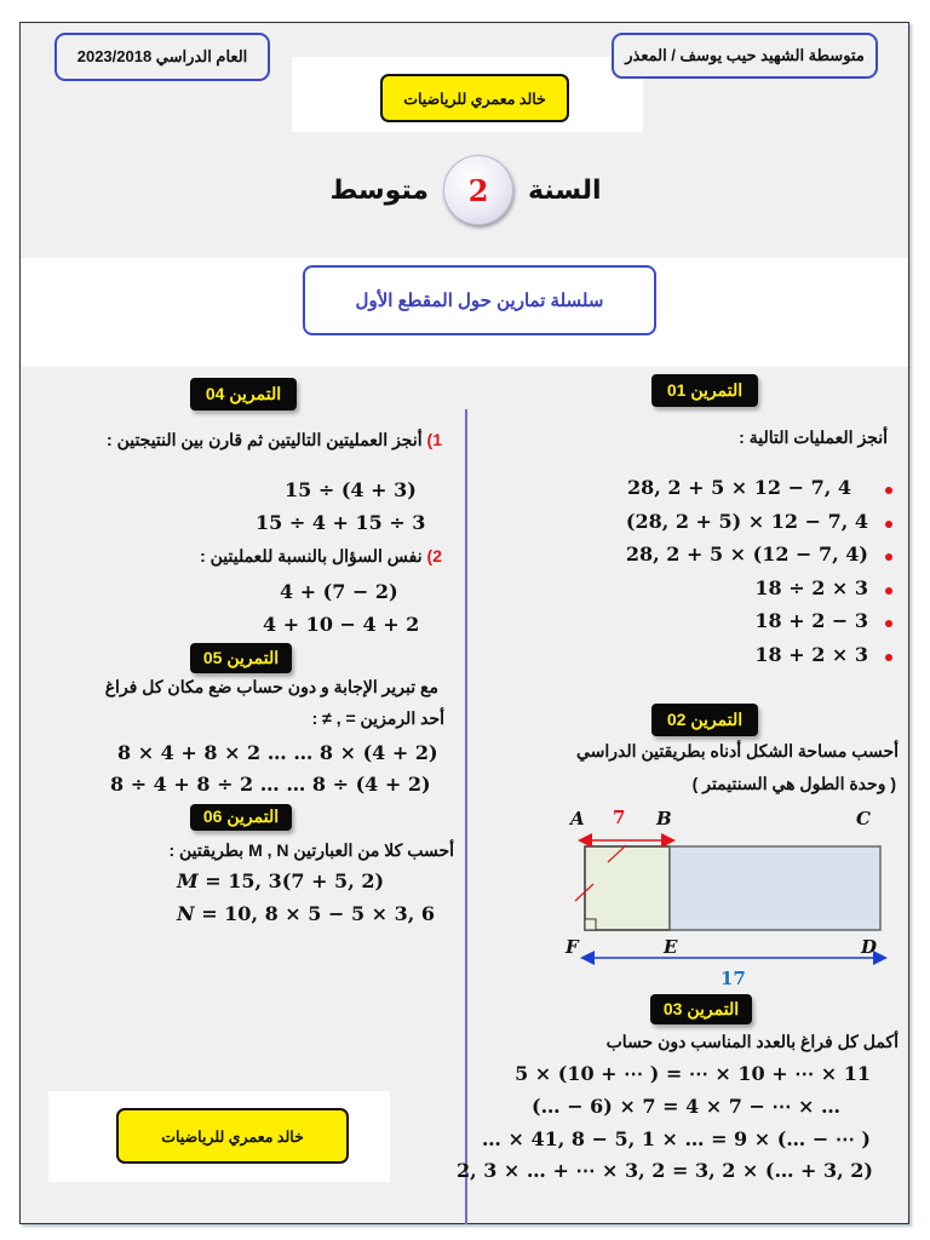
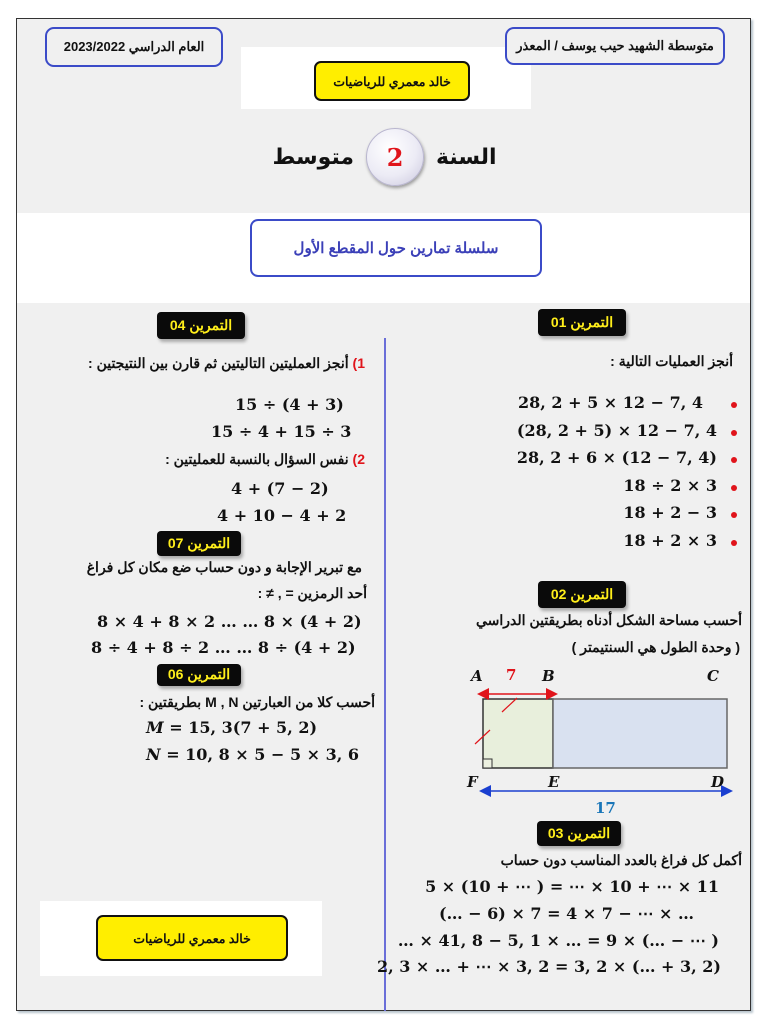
- العام الدراسي 2023/2018
+ العام الدراسي 2023/2022
  متوسطة الشهيد حيب يوسف / المعذر
  خالد معمري للرياضيات
  السنة
  2
  متوسط
  سلسلة تمارين حول المقطع الأول
  التمرين 01
  أنجز العمليات التالية :
  28, 2 + 5 × 12 − 7, 4
  (28, 2 + 5) × 12 − 7, 4
- 28, 2 + 5 × (12 − 7, 4)
+ 28, 2 + 6 × (12 − 7, 4)
  18 ÷ 2 × 3
  18 + 2 − 3
  18 + 2 × 3
  التمرين 02
  أحسب مساحة الشكل أدناه بطريقتين الدراسي
  ( وحدة الطول هي السنتيمتر )
  A
  7
  B
  C
  F
  E
  D
  17
  التمرين 03
  أكمل كل فراغ بالعدد المناسب دون حساب
  5 × (10 + ⋯ ) = ⋯ × 10 + ⋯ × 11
  (… − 6) × 7 = 4 × 7 − ⋯ × …
  … × 41, 8 − 5, 1 × … = 9 × (… − ⋯ )
  2, 3 × … + ⋯ × 3, 2 = 3, 2 × (… + 3, 2)
  التمرين 04
  1) أنجز العمليتين التاليتين ثم قارن بين النتيجتين :
  15 ÷ (4 + 3)
  15 ÷ 4 + 15 ÷ 3
  2) نفس السؤال بالنسبة للعمليتين :
  4 + (7 − 2)
  4 + 10 − 4 + 2
- التمرين 05
+ التمرين 07
  مع تبرير الإجابة و دون حساب ضع مكان كل فراغ
  أحد الرمزين = , ≠ :
  8 × 4 + 8 × 2 … … 8 × (4 + 2)
  8 ÷ 4 + 8 ÷ 2 … … 8 ÷ (4 + 2)
  التمرين 06
  أحسب كلا من العبارتين M , N بطريقتين :
  M = 15, 3(7 + 5, 2)
  N = 10, 8 × 5 − 5 × 3, 6
  خالد معمري للرياضيات
